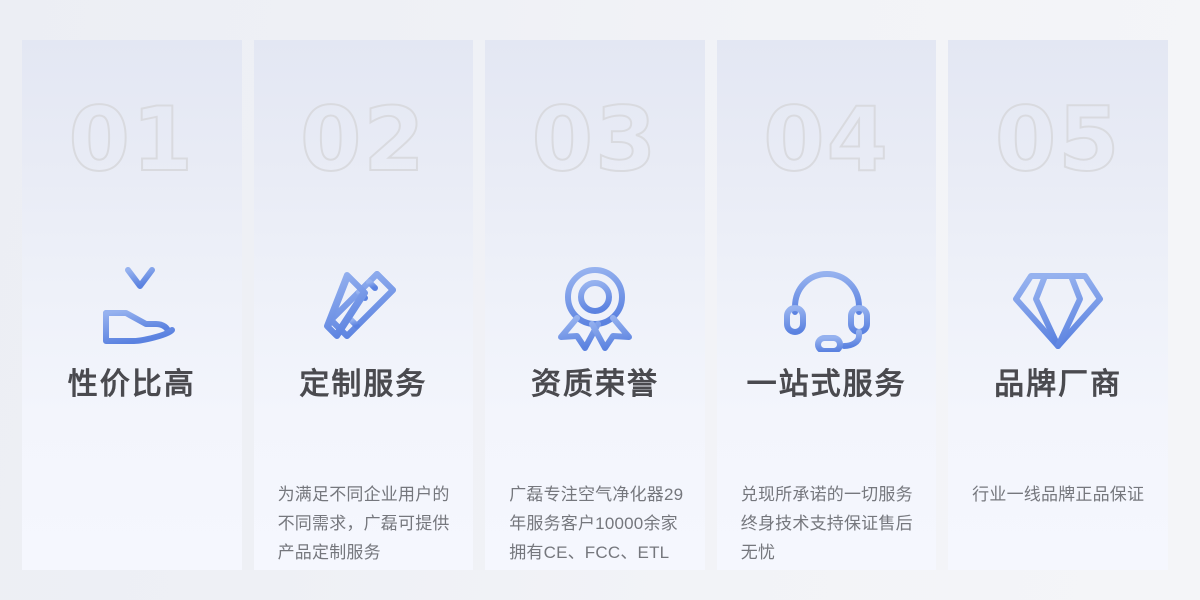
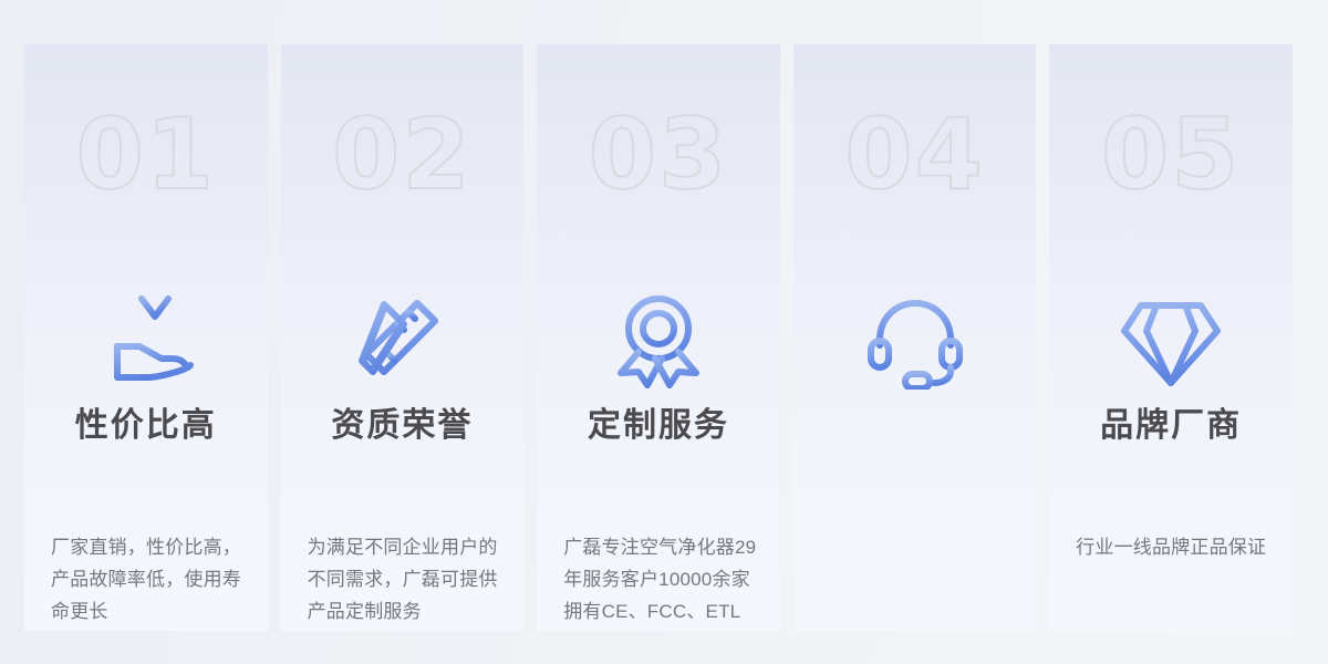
  性价比高
+ 厂家直销，性价比高，产品故障率低，使用寿命更长
- 定制服务
+ 资质荣誉
  为满足不同企业用户的不同需求，广磊可提供产品定制服务
- 资质荣誉
+ 定制服务
  广磊专注空气净化器29年服务客户10000余家拥有CE、FCC、ETL
- 一站式服务
- 兑现所承诺的一切服务终身技术支持保证售后无忧
  品牌厂商
  行业一线品牌正品保证
